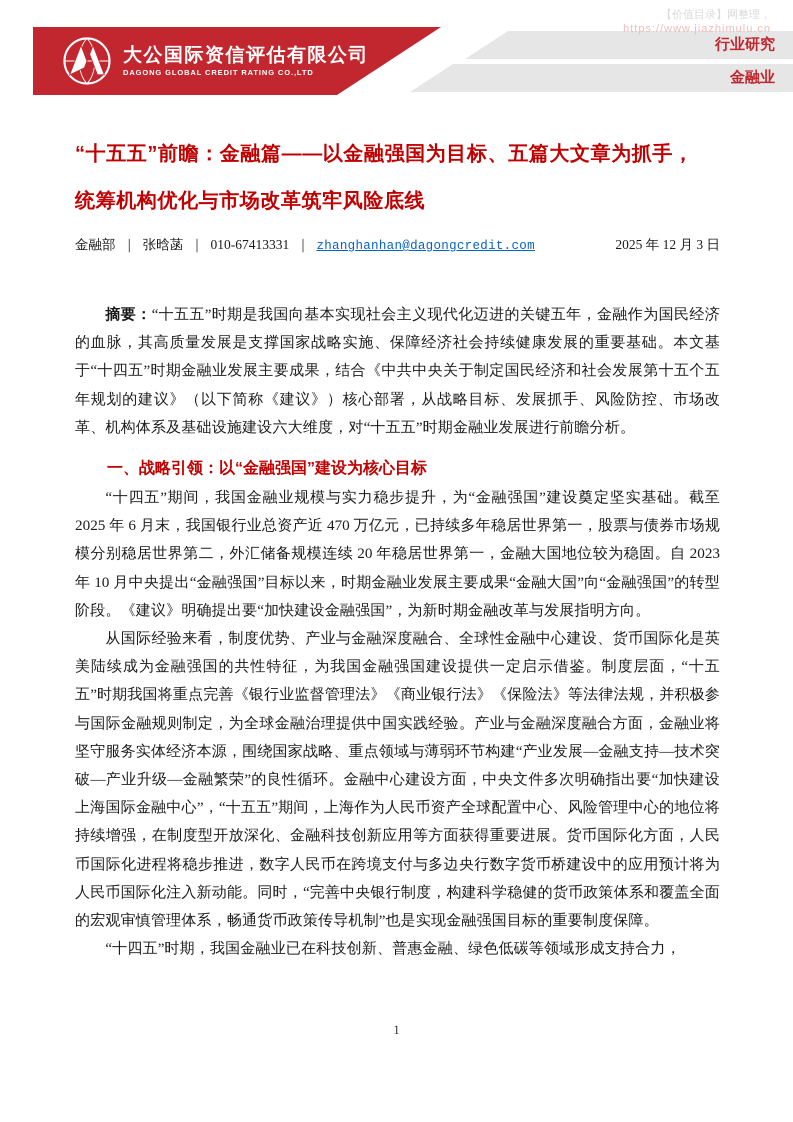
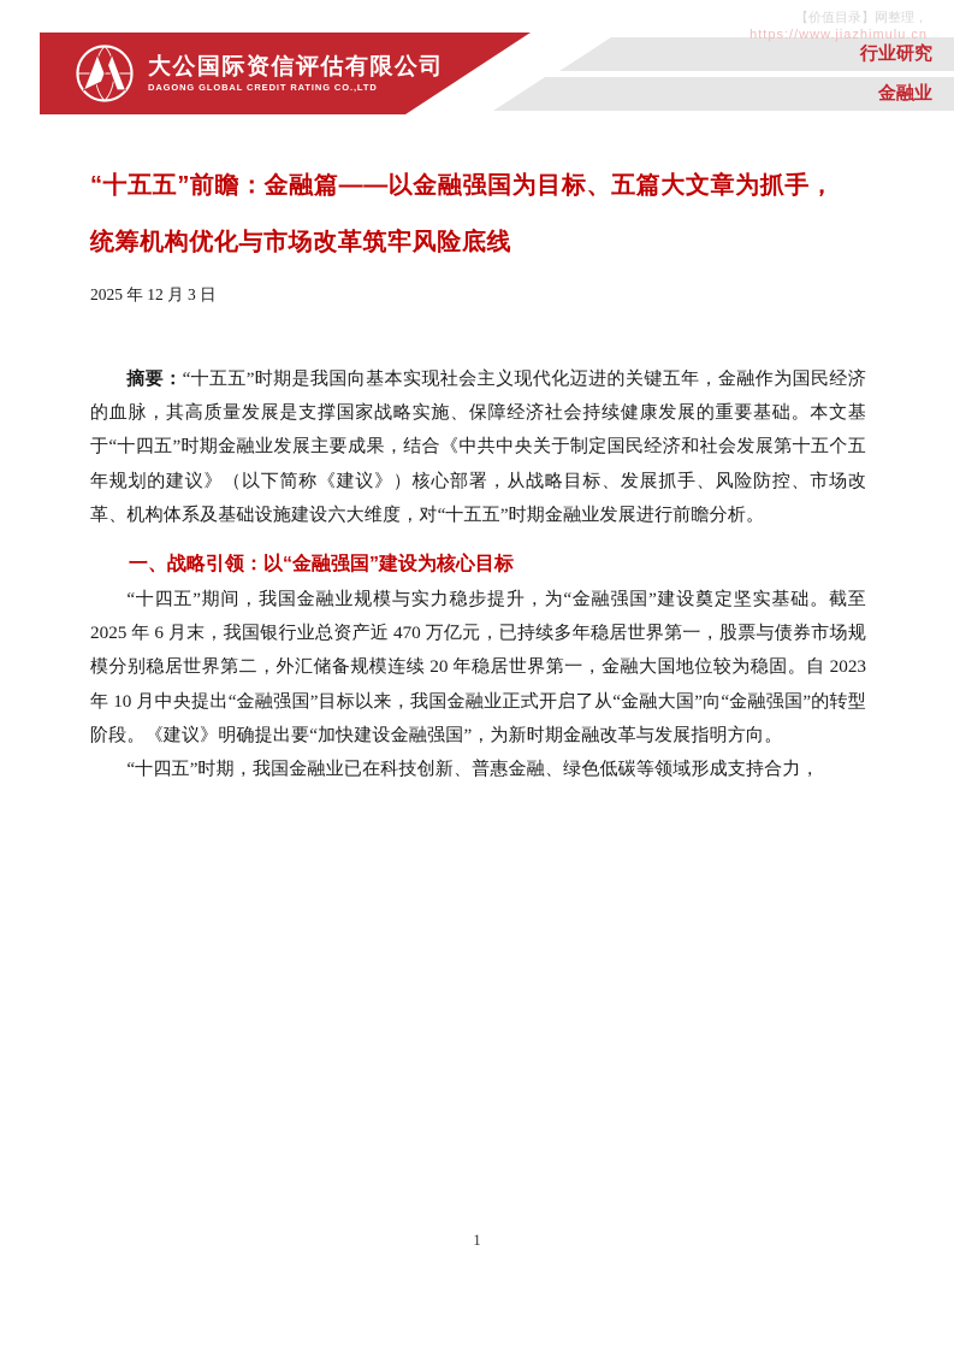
  【价值目录】网整理，
  https://www.jiazhimulu.cn
  大公国际资信评估有限公司
  DAGONG GLOBAL CREDIT RATING CO.,LTD
  行业研究
  金融业
  “十五五”前瞻：金融篇——以金融强国为目标、五篇大文章为抓手，
  统筹机构优化与市场改革筑牢风险底线
- 金融部 ｜ 张晗菡 ｜ 010-67413331 ｜ zhanghanhan@dagongcredit.com
  2025 年 12 月 3 日
  摘要：“十五五”时期是我国向基本实现社会主义现代化迈进的关键五年，金融作为国民经济的血脉，其高质量发展是支撑国家战略实施、保障经济社会持续健康发展的重要基础。本文基于“十四五”时期金融业发展主要成果，结合《中共中央关于制定国民经济和社会发展第十五个五年规划的建议》（以下简称《建议》）核心部署，从战略目标、发展抓手、风险防控、市场改革、机构体系及基础设施建设六大维度，对“十五五”时期金融业发展进行前瞻分析。
  一、战略引领：以“金融强国”建设为核心目标
- “十四五”期间，我国金融业规模与实力稳步提升，为“金融强国”建设奠定坚实基础。截至 2025 年 6 月末，我国银行业总资产近 470 万亿元，已持续多年稳居世界第一，股票与债券市场规模分别稳居世界第二，外汇储备规模连续 20 年稳居世界第一，金融大国地位较为稳固。自 2023 年 10 月中央提出“金融强国”目标以来，时期金融业发展主要成果“金融大国”向“金融强国”的转型阶段。《建议》明确提出要“加快建设金融强国”，为新时期金融改革与发展指明方向。
+ “十四五”期间，我国金融业规模与实力稳步提升，为“金融强国”建设奠定坚实基础。截至 2025 年 6 月末，我国银行业总资产近 470 万亿元，已持续多年稳居世界第一，股票与债券市场规模分别稳居世界第二，外汇储备规模连续 20 年稳居世界第一，金融大国地位较为稳固。自 2023 年 10 月中央提出“金融强国”目标以来，我国金融业正式开启了从“金融大国”向“金融强国”的转型阶段。《建议》明确提出要“加快建设金融强国”，为新时期金融改革与发展指明方向。
- 从国际经验来看，制度优势、产业与金融深度融合、全球性金融中心建设、货币国际化是英美陆续成为金融强国的共性特征，为我国金融强国建设提供一定启示借鉴。制度层面，“十五五”时期我国将重点完善《银行业监督管理法》《商业银行法》《保险法》等法律法规，并积极参与国际金融规则制定，为全球金融治理提供中国实践经验。产业与金融深度融合方面，金融业将坚守服务实体经济本源，围绕国家战略、重点领域与薄弱环节构建“产业发展—金融支持—技术突破—产业升级—金融繁荣”的良性循环。金融中心建设方面，中央文件多次明确指出要“加快建设上海国际金融中心”，“十五五”期间，上海作为人民币资产全球配置中心、风险管理中心的地位将持续增强，在制度型开放深化、金融科技创新应用等方面获得重要进展。货币国际化方面，人民币国际化进程将稳步推进，数字人民币在跨境支付与多边央行数字货币桥建设中的应用预计将为人民币国际化注入新动能。同时，“完善中央银行制度，构建科学稳健的货币政策体系和覆盖全面的宏观审慎管理体系，畅通货币政策传导机制”也是实现金融强国目标的重要制度保障。
  “十四五”时期，我国金融业已在科技创新、普惠金融、绿色低碳等领域形成支持合力，
  1
